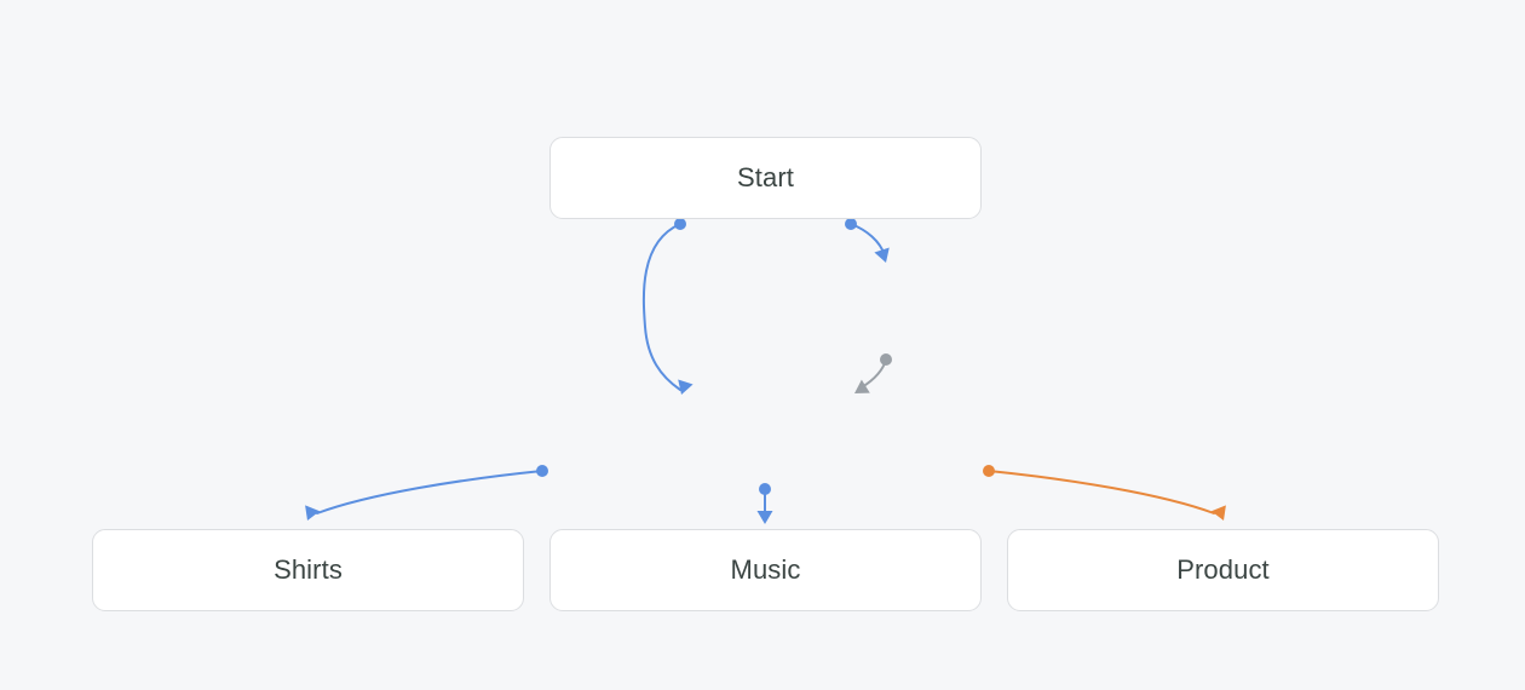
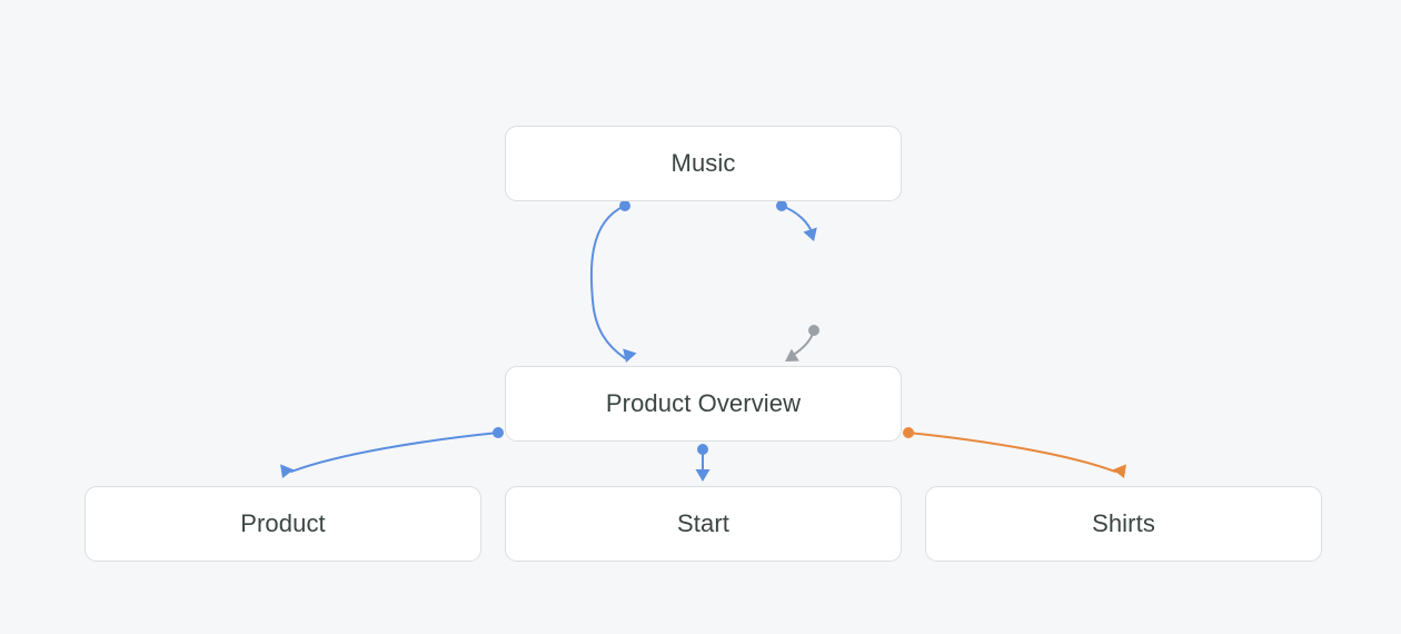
- Start
+ Music
+ Product Overview
- Shirts
+ Product
- Music
+ Start
- Product
+ Shirts
